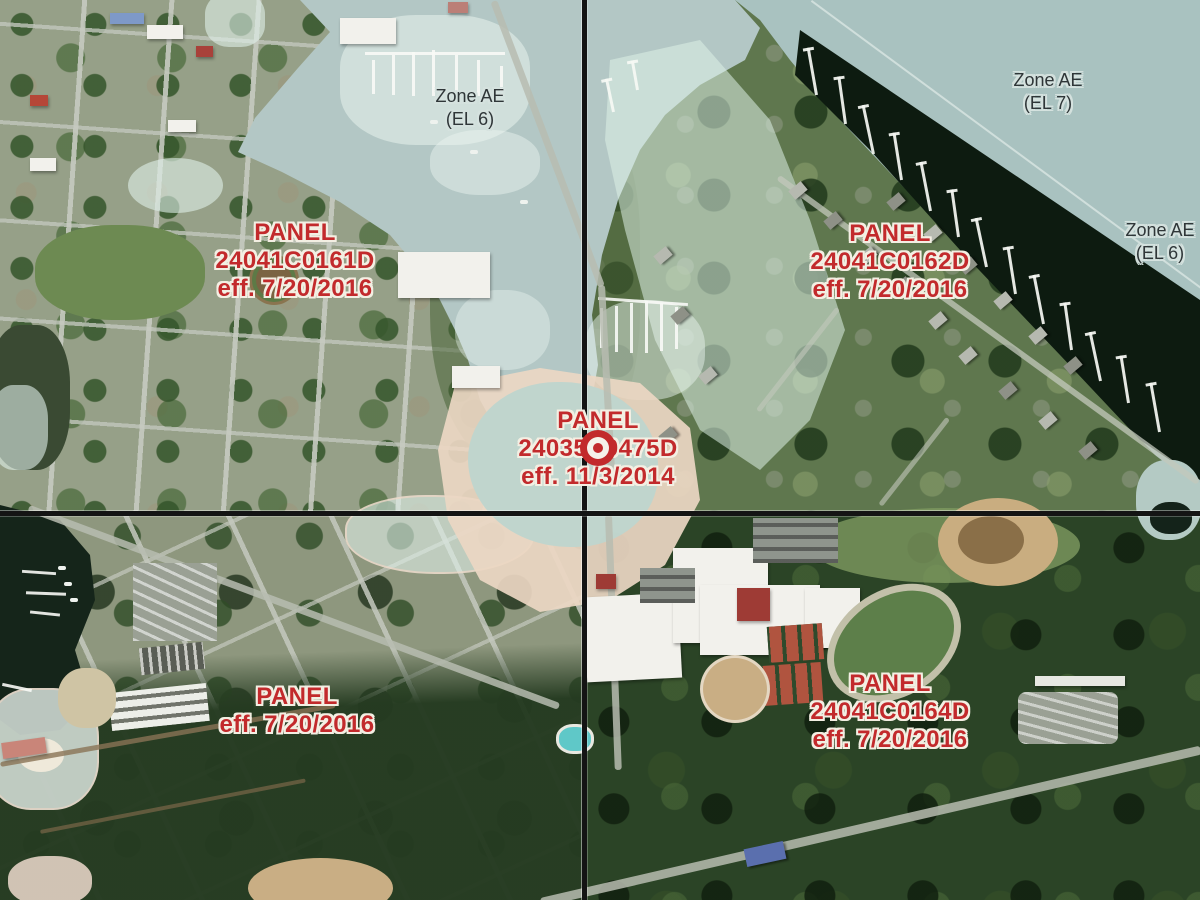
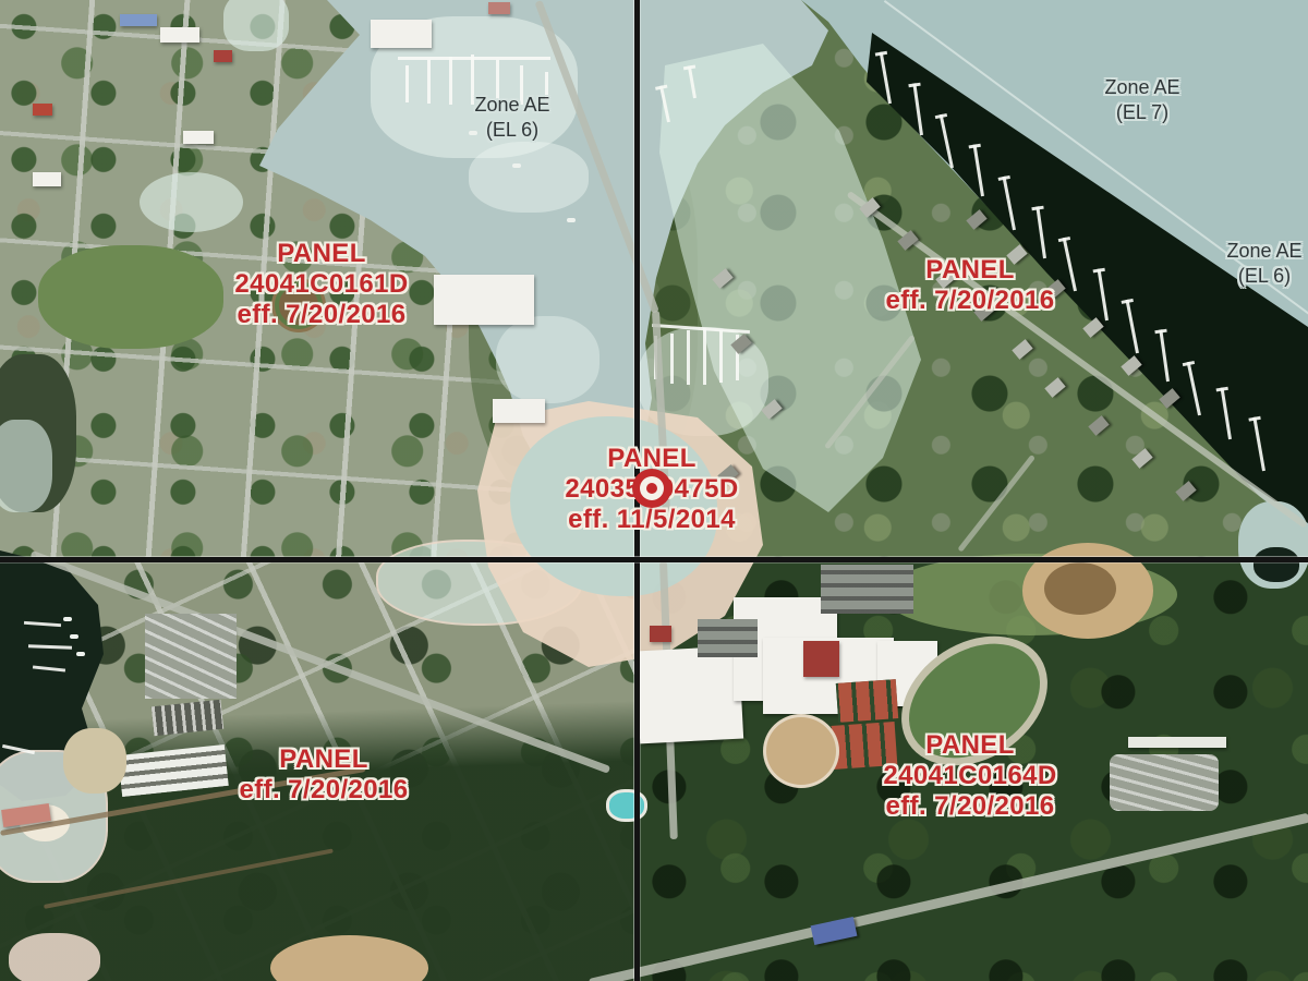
  Zone AE
  (EL 6)
  Zone AE
  (EL 7)
  Zone AE
  (EL 6)
  PANEL
  24041C0161D
  eff. 7/20/2016
  PANEL
- 24041C0162D
  eff. 7/20/2016
  PANEL
  2403475D
- eff. 11/3/2014
+ eff. 11/5/2014
  PANEL
  eff. 7/20/2016
  PANEL
  24041C0164D
  eff. 7/20/2016
